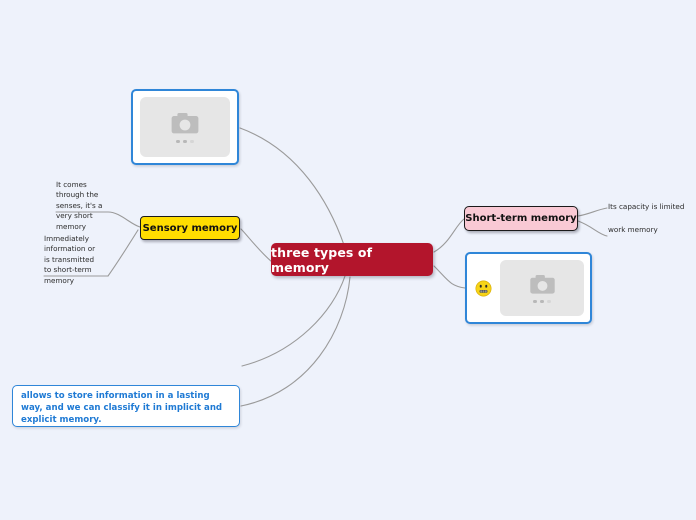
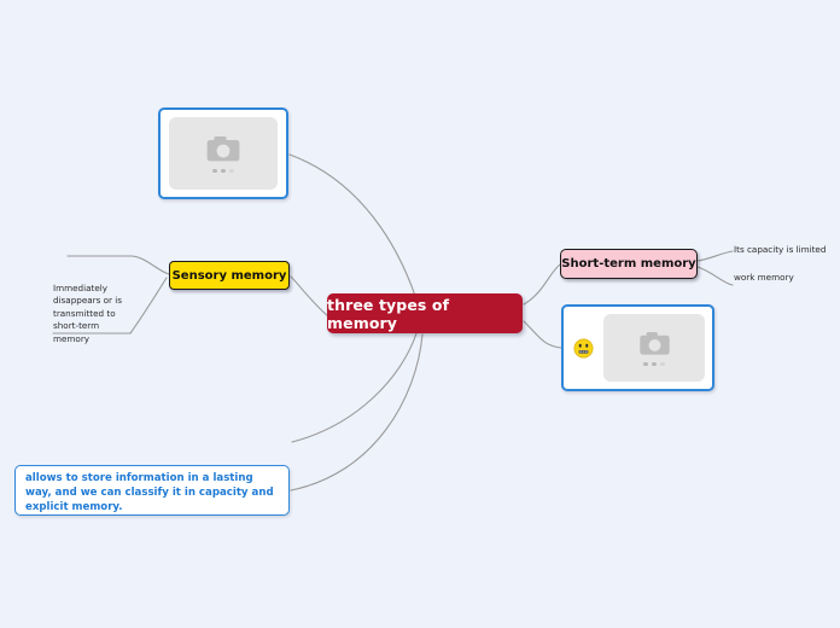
  three types of memory
  Sensory memory
  Short-term memory
- It comes through the senses, it's a very short memory
- Immediately information or is transmitted to short-term memory
+ Immediately disappears or is transmitted to short-term memory
  Its capacity is limited
  work memory
- allows to store information in a lasting way, and we can classify it in implicit and explicit memory.
+ allows to store information in a lasting way, and we can classify it in capacity and explicit memory.
